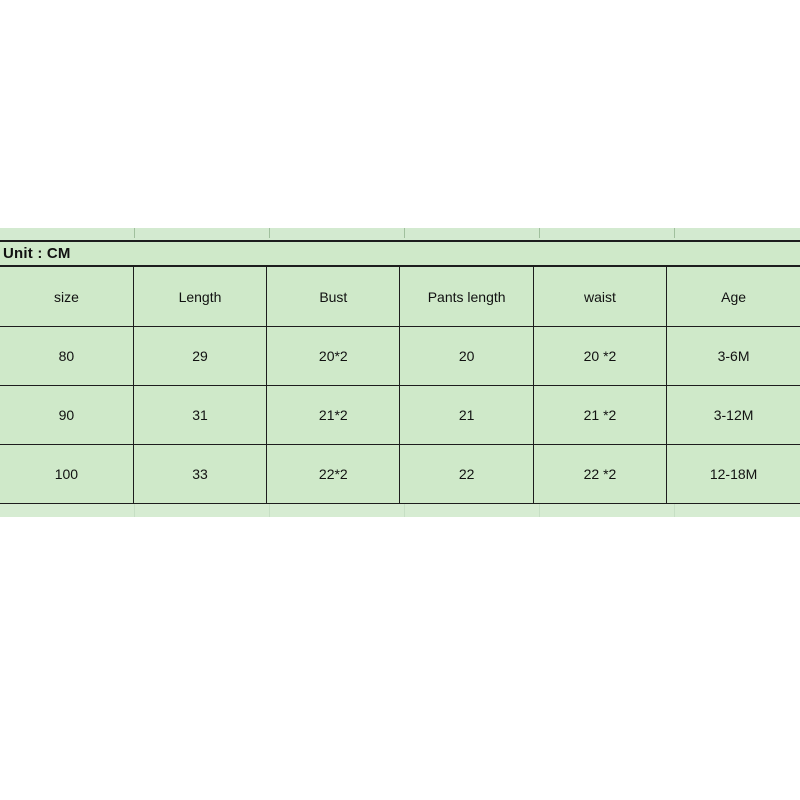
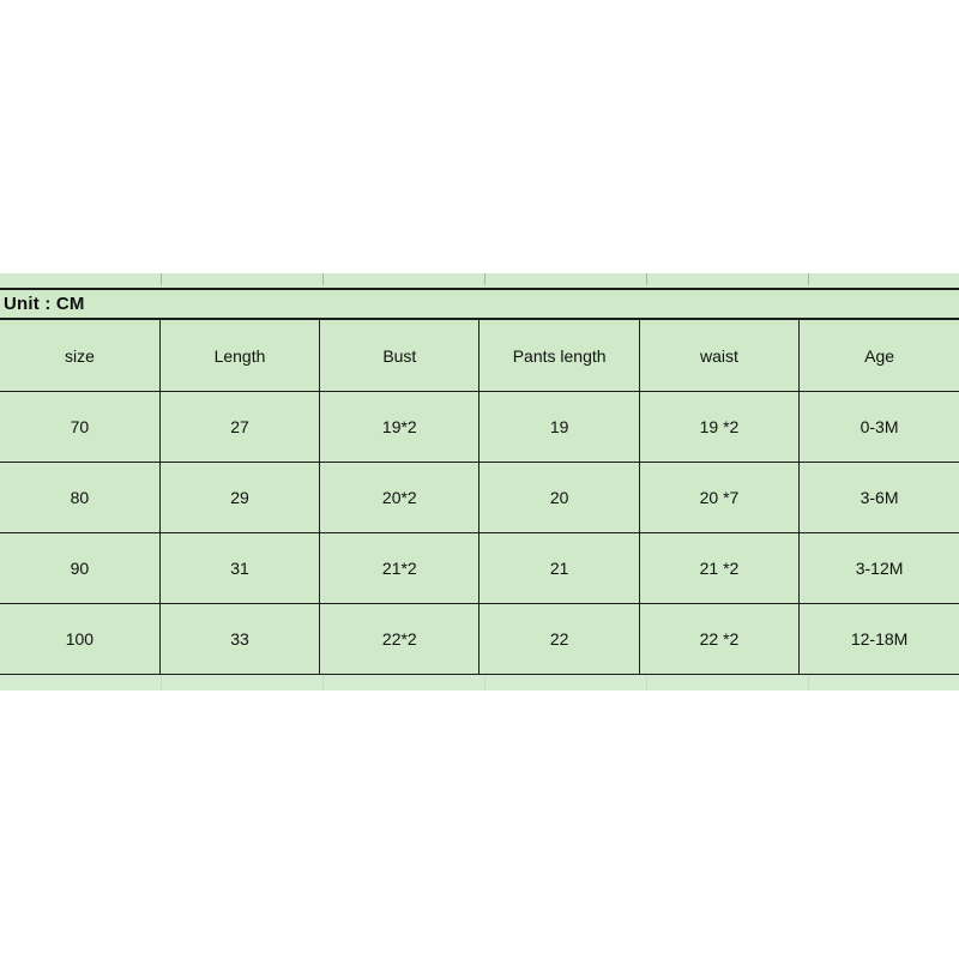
  Unit : CM
  size	Length	Bust	Pants length	waist	Age
+ 70	27	19*2	19	19 *2	0-3M
- 80	29	20*2	20	20 *2	3-6M
+ 80	29	20*2	20	20 *7	3-6M
  90	31	21*2	21	21 *2	3-12M
  100	33	22*2	22	22 *2	12-18M
